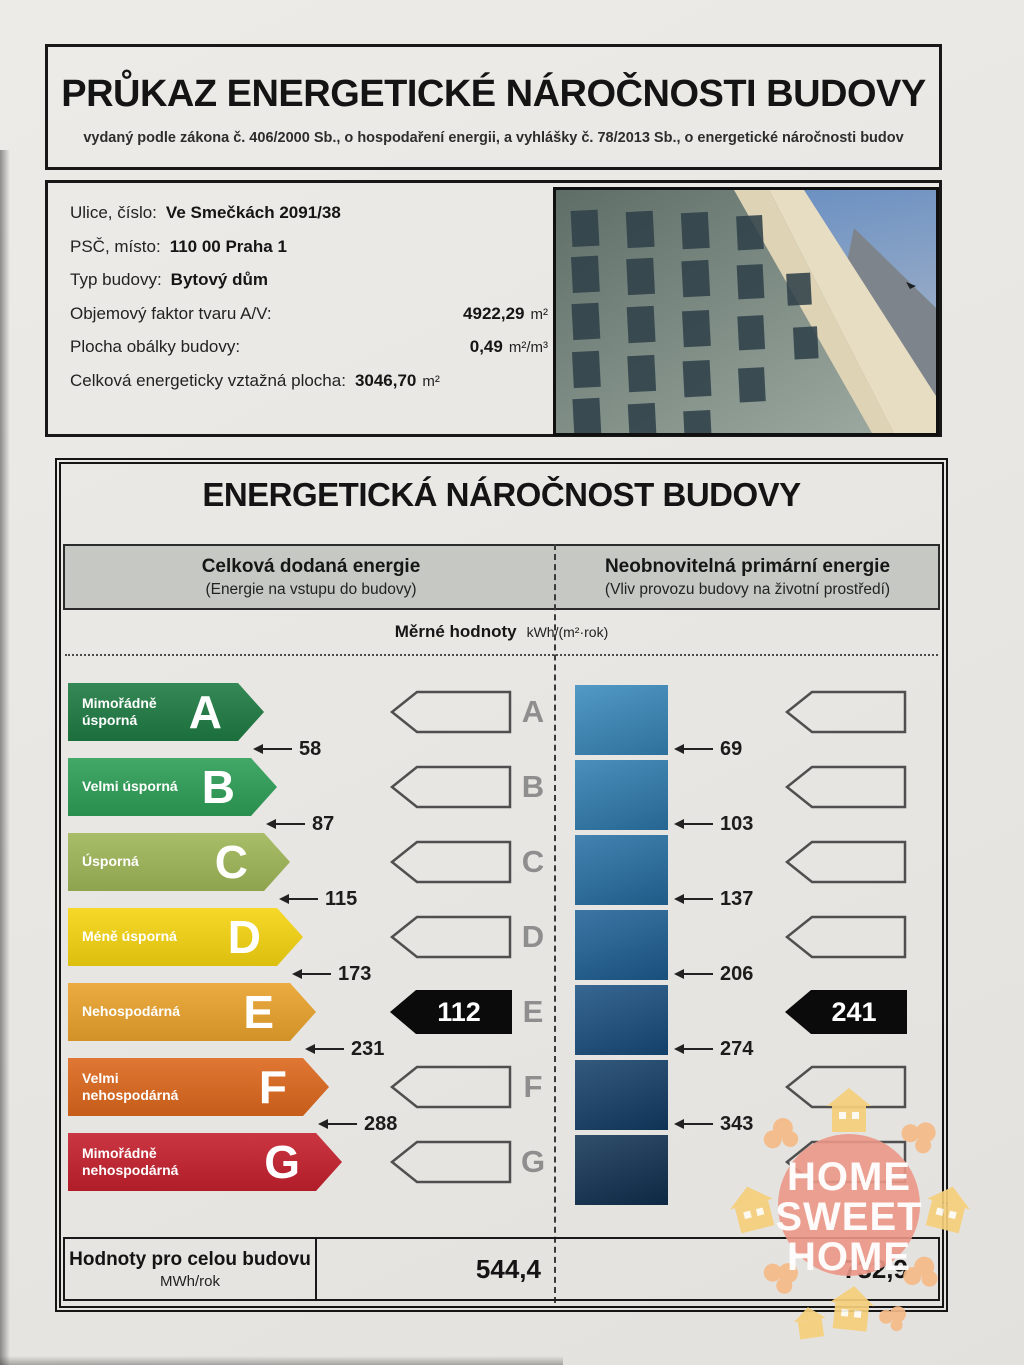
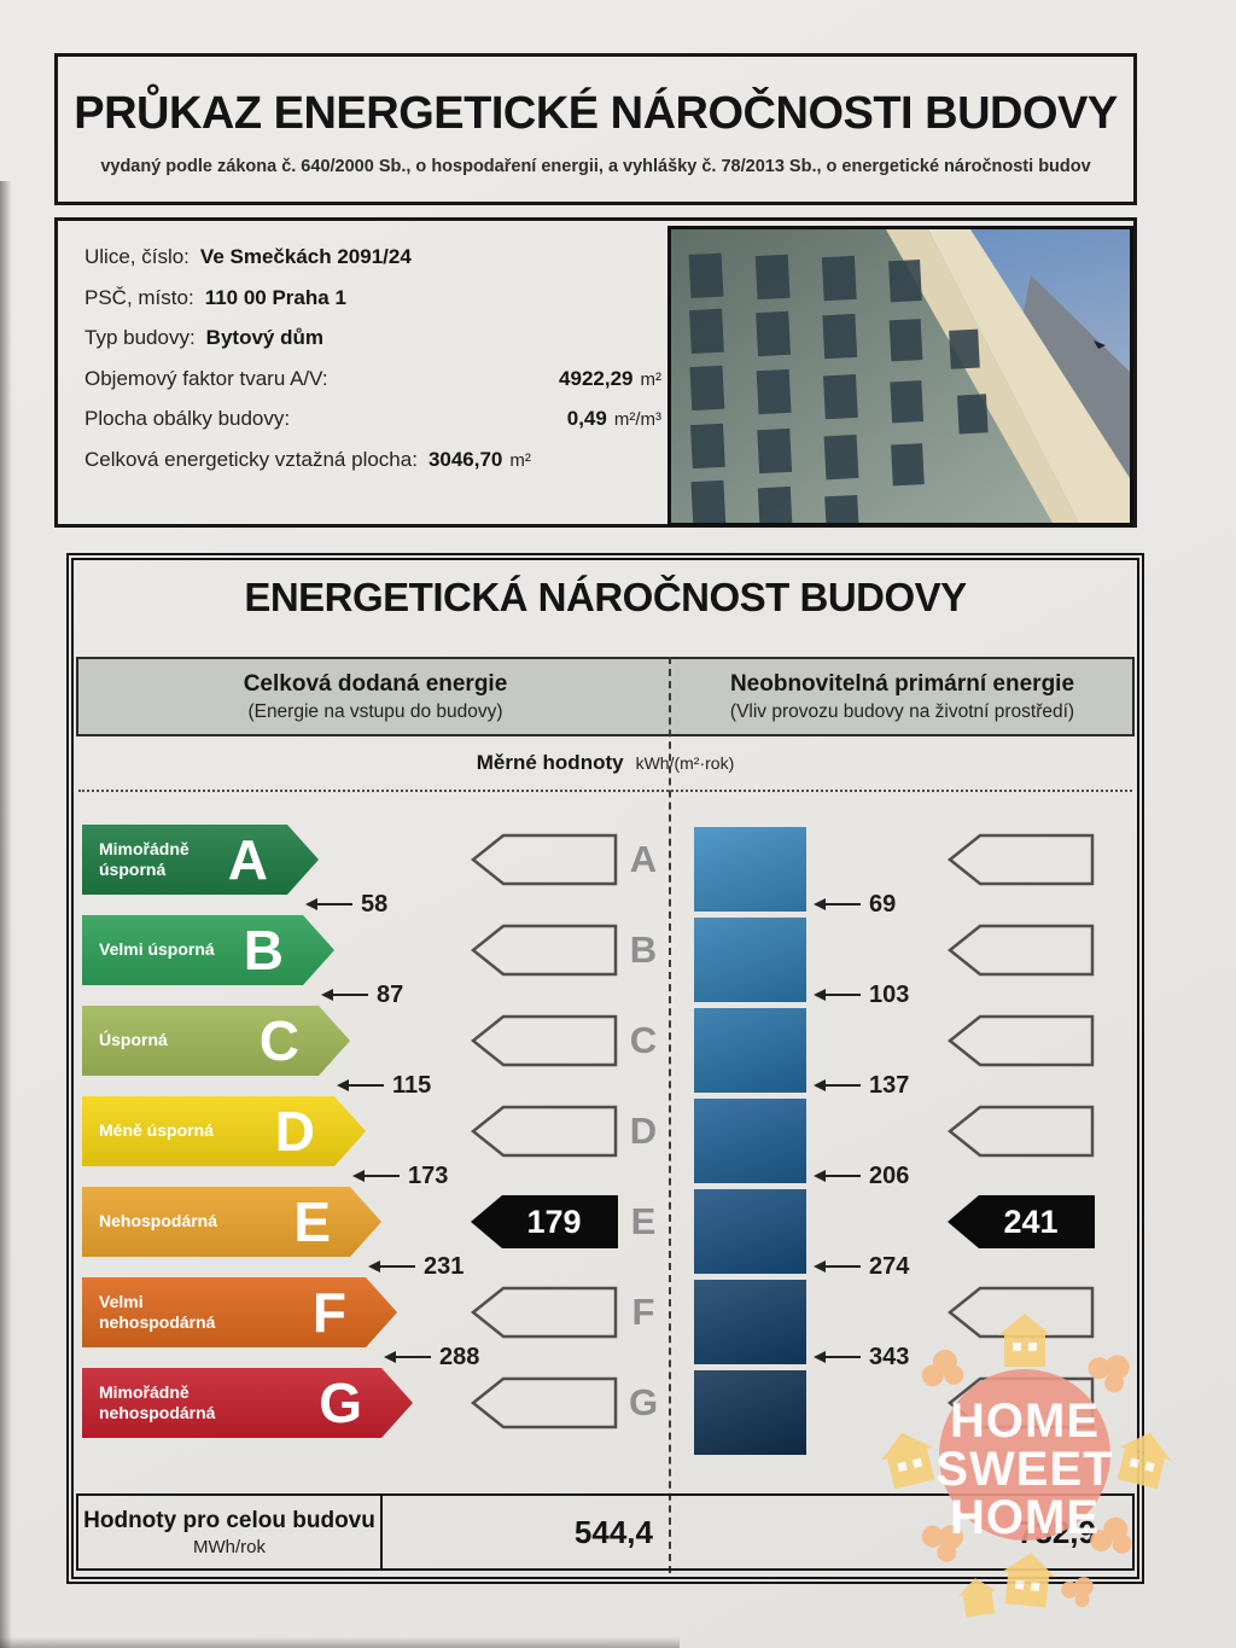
  PRŮKAZ ENERGETICKÉ NÁROČNOSTI BUDOVY
- vydaný podle zákona č. 406/2000 Sb., o hospodaření energii, a vyhlášky č. 78/2013 Sb., o energetické náročnosti budov
+ vydaný podle zákona č. 640/2000 Sb., o hospodaření energii, a vyhlášky č. 78/2013 Sb., o energetické náročnosti budov
  Ulice, číslo:
- Ve Smečkách 2091/38
+ Ve Smečkách 2091/24
  PSČ, místo:
  110 00 Praha 1
  Typ budovy:
  Bytový dům
  Objemový faktor tvaru A/V:
  4922,29
  m²
  Plocha obálky budovy:
  0,49
  m²/m³
  Celková energeticky vztažná plocha:
  3046,70
  m²
  ENERGETICKÁ NÁROČNOST BUDOVY
  Celková dodaná energie
  (Energie na vstupu do budovy)
  Neobnovitelná primární energie
  (Vliv provozu budovy na životní prostředí)
  Měrné hodnoty
  kWh/(m²·rok)
  Mimořádně úsporná
  A
  A
  58
  69
  Velmi úsporná
  B
  B
  87
  103
  Úsporná
  C
  C
  115
  137
  Méně úsporná
  D
  D
  173
  206
  Nehospodárná
  E
- 112
+ 179
  E
  241
  231
  274
  Velmi nehospodárná
  F
  F
  288
  343
  Mimořádně nehospodárná
  G
  G
  Hodnoty pro celou budovu
  MWh/rok
  544,4
  HOME
  SWEET
  HOME
